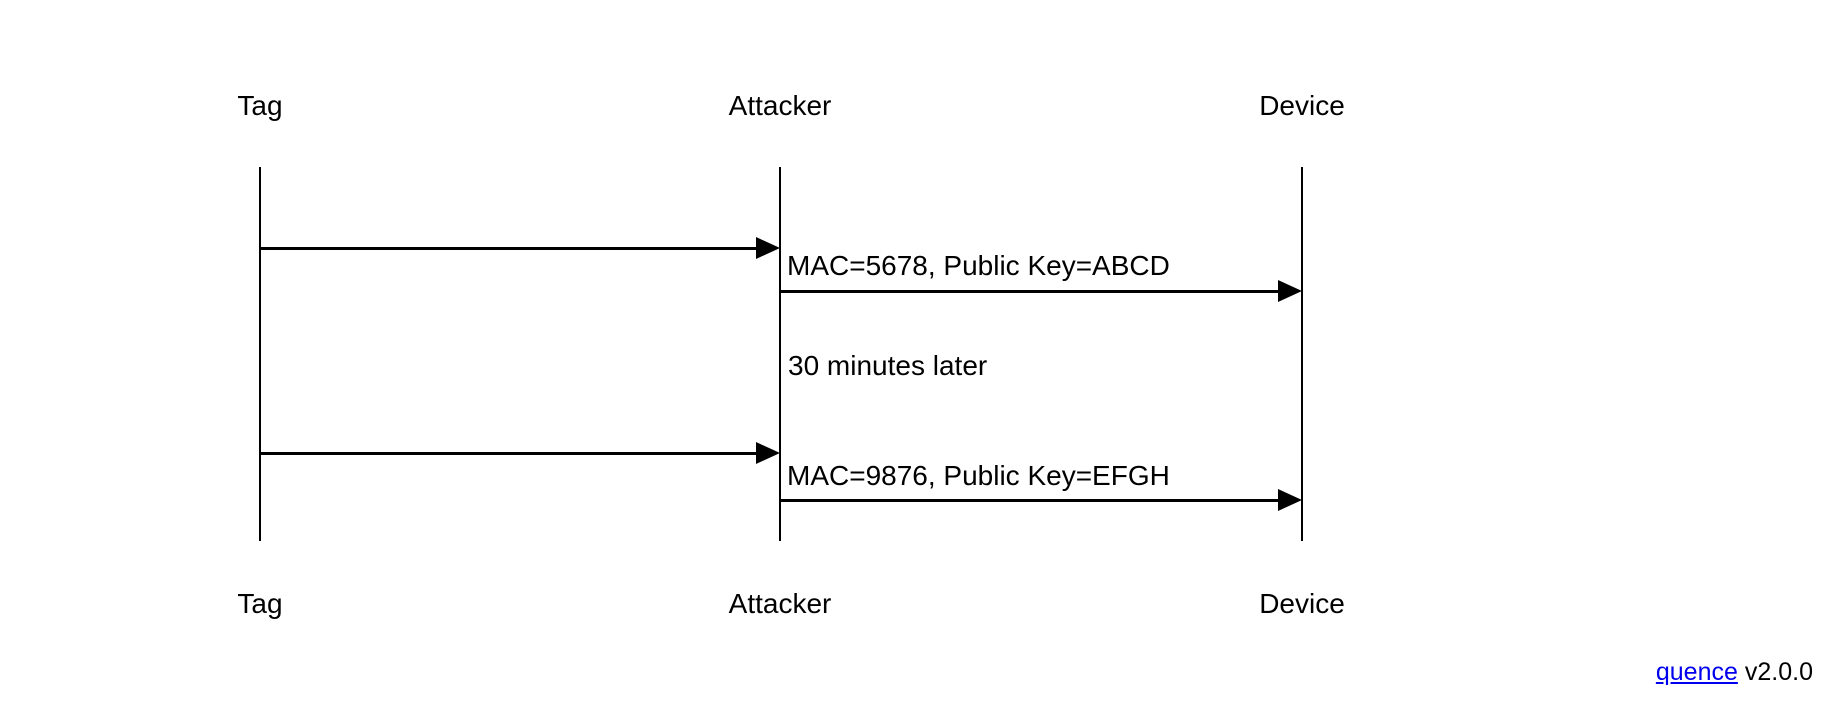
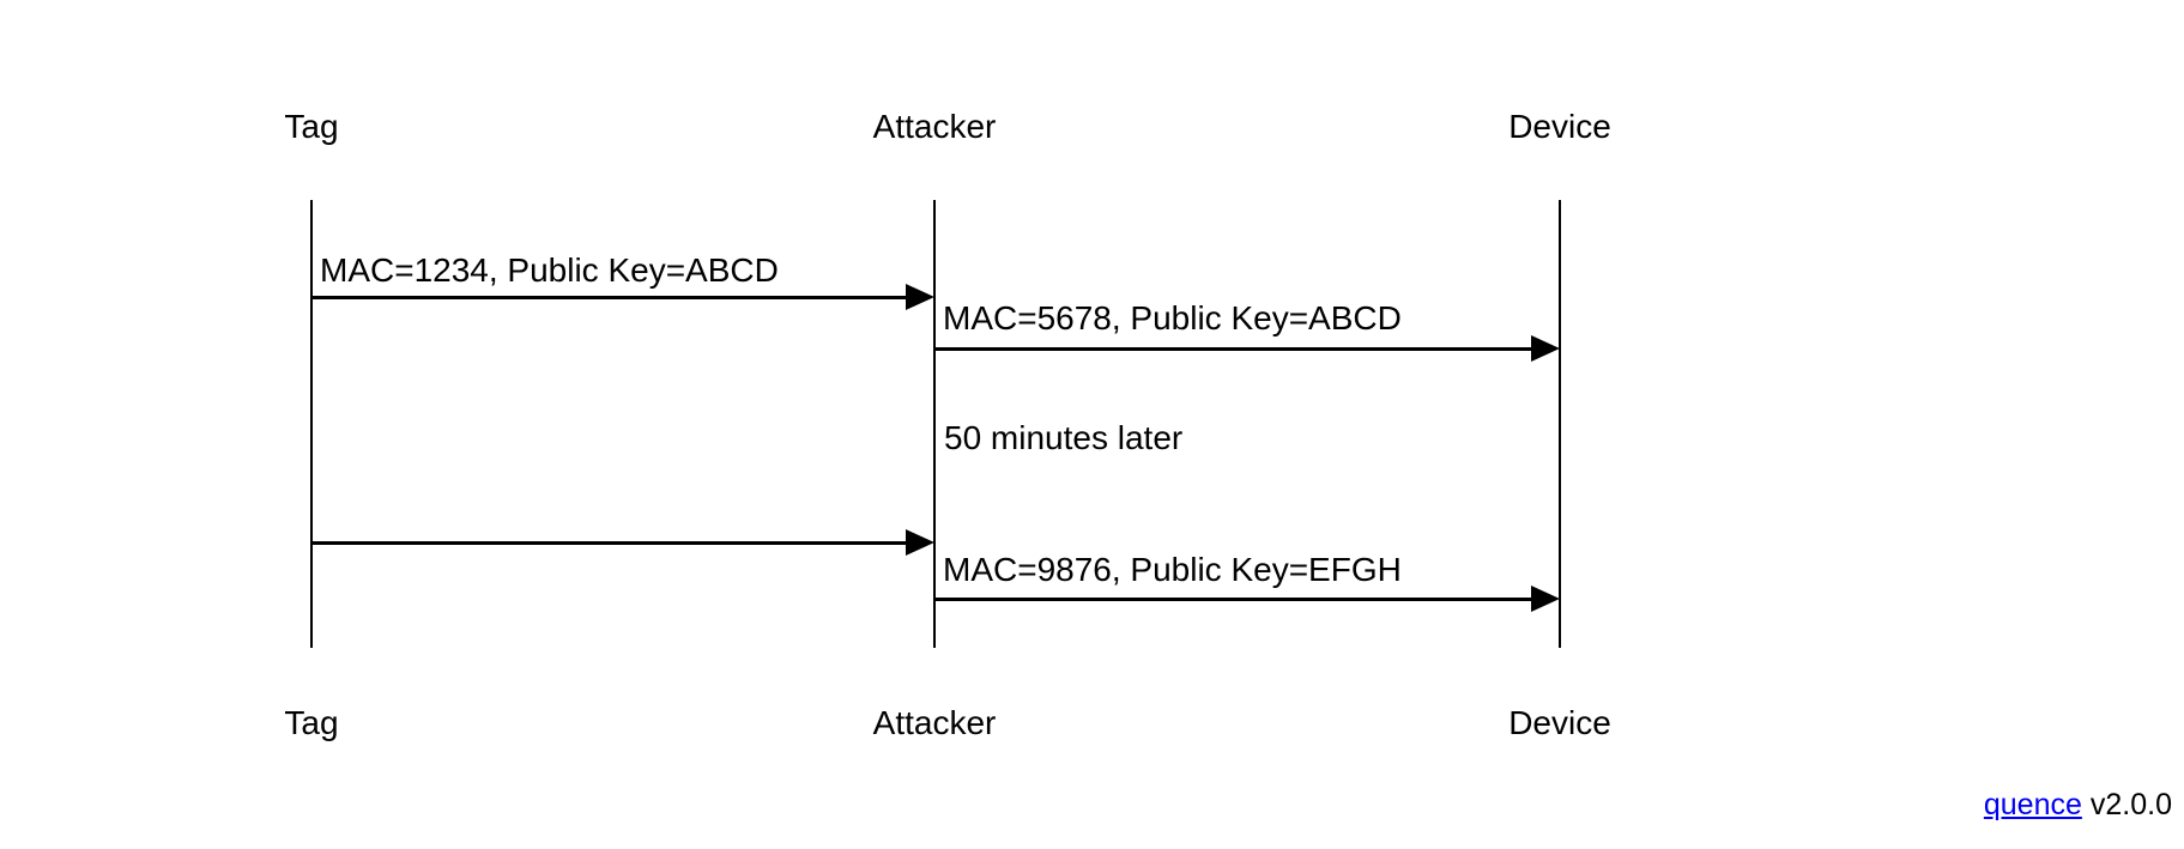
  Tag
  Attacker
  Device
+ MAC=1234, Public Key=ABCD
  MAC=5678, Public Key=ABCD
- 30 minutes later
+ 50 minutes later
  MAC=9876, Public Key=EFGH
  Tag
  Attacker
  Device
  quence v2.0.0
